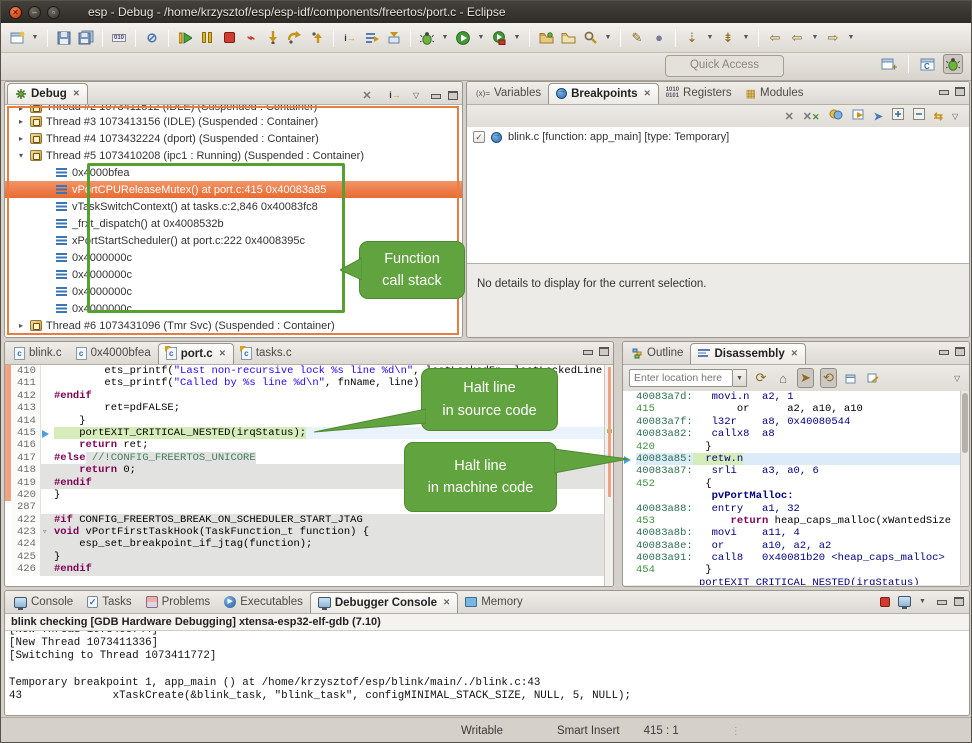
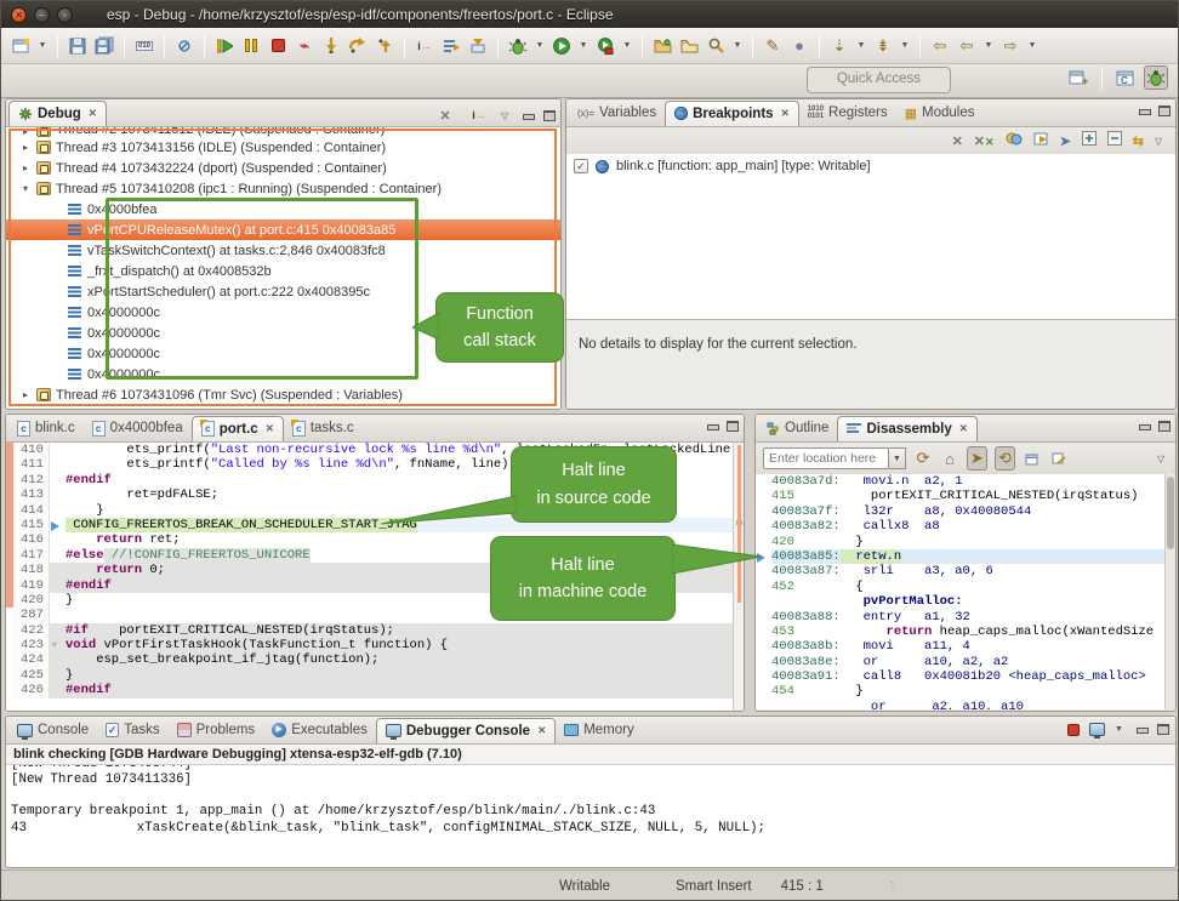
  ✕
  –
  ▫
  esp - Debug - /home/krzysztof/esp/esp-idf/components/freertos/port.c - Eclipse
  ⊘
  ⌁
  i
  →
  ✎
  ●
  ⇣
  ⇟
  ⇦
  ⇦
  ⇨
  Quick Access
  +
  C
  Debug
  ✕
  ✕
  i
  →
  ▽
  ▸
  Thread #2 1073411512 (IDLE) (Suspended : Container)
  ▸
  Thread #3 1073413156 (IDLE) (Suspended : Container)
  ▸
  Thread #4 1073432224 (dport) (Suspended : Container)
  ▾
  Thread #5 1073410208 (ipc1 : Running) (Suspended : Container)
  0x4000bfea
  vPortCPUReleaseMutex() at port.c:415 0x40083a85
  vTaskSwitchContext() at tasks.c:2,846 0x40083fc8
  _frxt_dispatch() at 0x4008532b
  xPortStartScheduler() at port.c:222 0x4008395c
  0x4000000c
  0x4000000c
  0x4000000c
  0x4000000c
  ▸
- Thread #6 1073431096 (Tmr Svc) (Suspended : Container)
+ Thread #6 1073431096 (Tmr Svc) (Suspended : Variables)
  (x)=
  Variables
  Breakpoints
  ✕
  Registers
  ▦
  Modules
  ✕
  ✕✕
  ➤
  ⇆
  ▽
  ✓
- blink.c [function: app_main] [type: Temporary]
+ blink.c [function: app_main] [type: Writable]
  No details to display for the current selection.
  c
  blink.c
  c
  0x4000bfea
  c
  port.c
  ✕
  c
  tasks.c
  410
  ets_printf("Last non-recursive lock %s line %d\n",kedLine
  411
  ets_printf("Called by %s line %d\n", fnName, line)
  412
  #endif
  413
  ret=pdFALSE;
  414
  }
  415
- portEXIT_CRITICAL_NESTED(irqStatus);
+ CONFIG_FREERTOS_BREAK_ON_SCHEDULER_START_JTAG
  416
  return ret;
  417
  #else //!CONFIG_FREERTOS_UNICORE
  418
  return 0;
  419
  #endif
  420
  }
  287
  422
- #if CONFIG_FREERTOS_BREAK_ON_SCHEDULER_START_JTAG
+ #if portEXIT_CRITICAL_NESTED(irqStatus);
  423
  void vPortFirstTaskHook(TaskFunction_t function) {
  424
  esp_set_breakpoint_if_jtag(function);
  425
  }
  426
  #endif
  Outline
  Disassembly
  ✕
  Enter location here
  ⟳
  ⌂
  ➤
  ⟲
  ▽
  40083a7d: movi.n a2, 1
- 415 or a2, a10, a10
+ 415 portEXIT_CRITICAL_NESTED(irqStatus)
  40083a7f: l32r a8, 0x40080544
  40083a82: callx8 a8
  420 }
  40083a85: retw.n
  40083a87: srli a3, a0, 6
  452 {
  pvPortMalloc:
  40083a88: entry a1, 32
  453 return heap_caps_malloc(xWantedSize
  40083a8b: movi a11, 4
  40083a8e: or a10, a2, a2
  40083a91: call8 0x40081b20 <heap_caps_malloc>
  454 }
- portEXIT_CRITICAL_NESTED(irqStatus)
+ or a2, a10, a10
  Console
  ✓
  Tasks
  Problems
  Executables
  Debugger Console
  ✕
  Memory
  blink checking [GDB Hardware Debugging] xtensa-esp32-elf-gdb (7.10)
  [New Thread 1073411336]
- [Switching to Thread 1073411772]
  Temporary breakpoint 1, app_main () at /home/krzysztof/esp/blink/main/./blink.c:43
  43 xTaskCreate(&blink_task, "blink_task", configMINIMAL_STACK_SIZE, NULL, 5, NULL);
  Writable
  Smart Insert
  415 : 1
  ⋮
  Function
  call stack
  Halt line
  in source code
  Halt line
  in machine code
